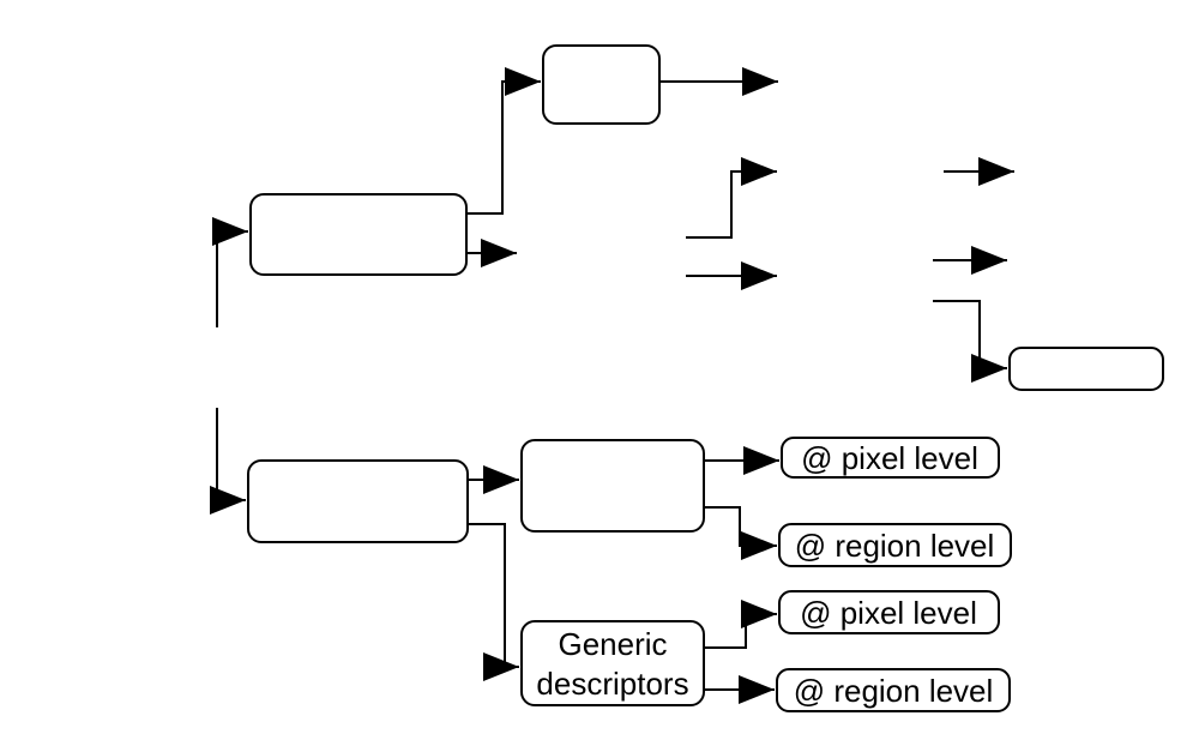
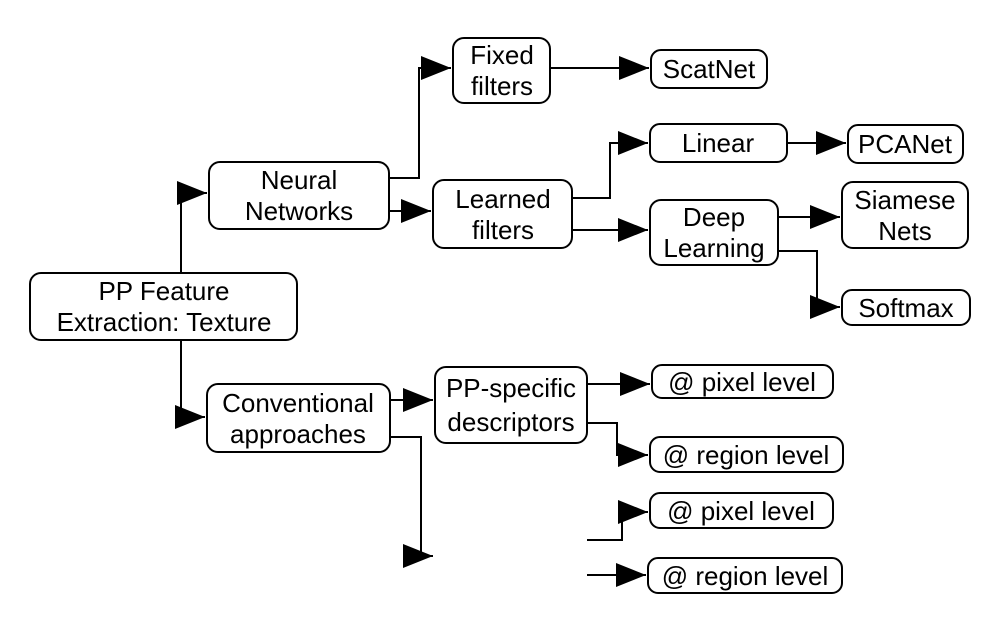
+ PP Feature Extraction: Texture
+ Neural Networks
+ Conventional approaches
+ Fixed filters
+ Learned filters
+ ScatNet
+ Linear
+ PCANet
+ Deep Learning
+ Siamese Nets
+ Softmax
+ PP-specific descriptors
  @ pixel level
  @ region level
- Generic descriptors
  @ pixel level
  @ region level
